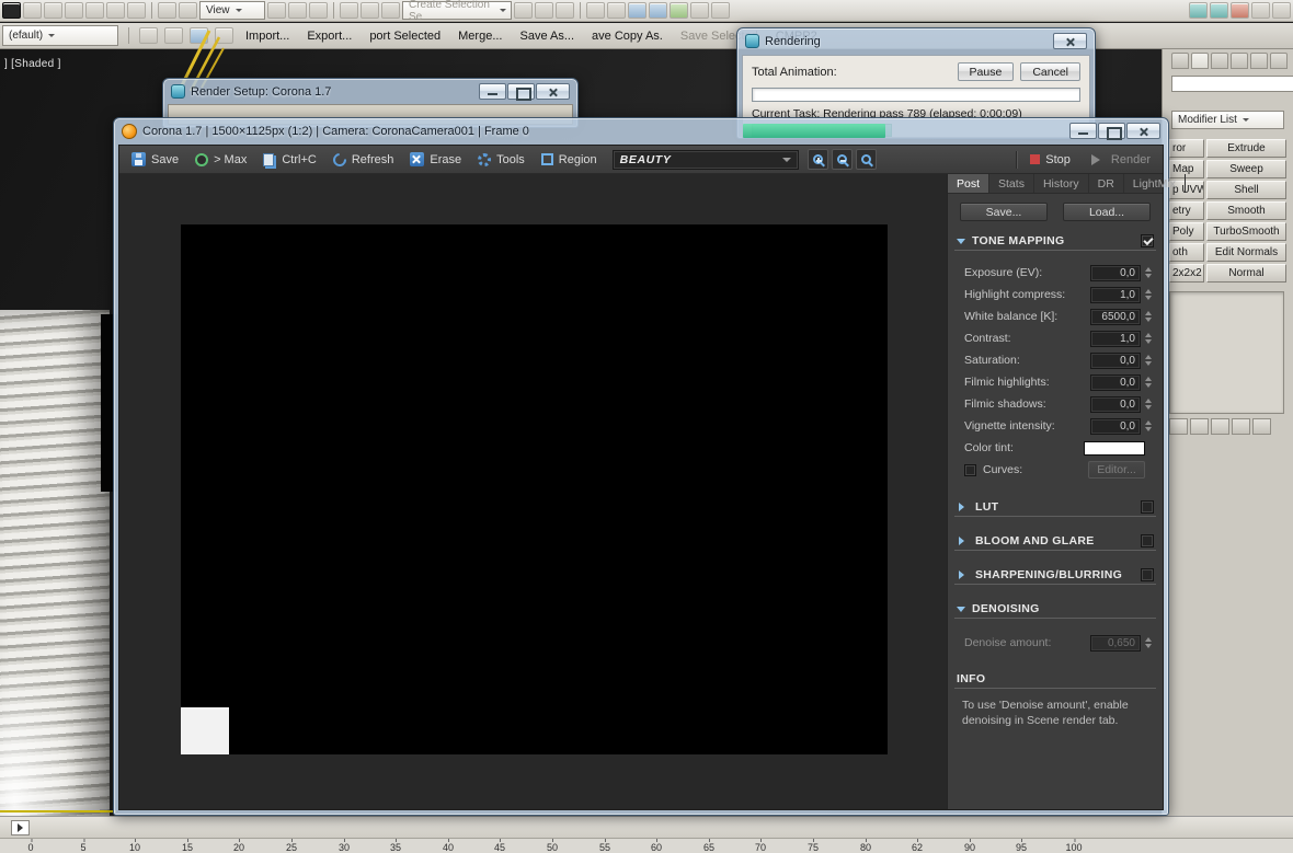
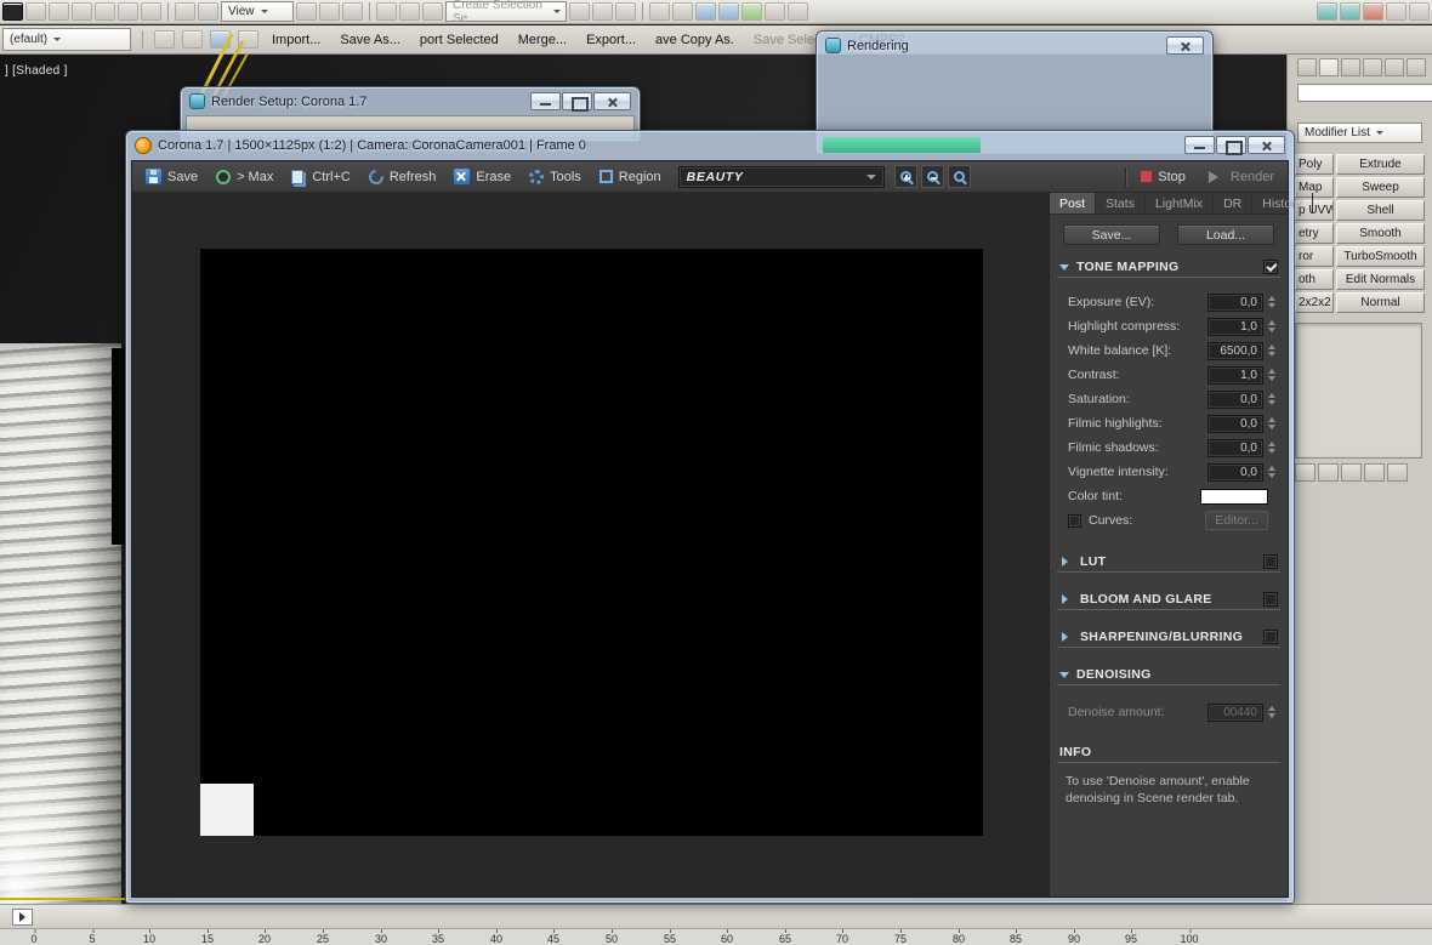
  View
  Create Selection Se
  (efault)
  Import...
- Export...
+ Save As...
  port Selected
  Merge...
- Save As...
+ Export...
  ave Copy As.
  Save Select
  CMPP2
  ] [Shaded ]
  Modifier List
- ror
+ Poly
  Extrude
  Map
  Sweep
  p UVW
  Shell
  etry
  Smooth
- Poly
+ ror
  TurboSmooth
  oth
  Edit Normals
  2x2x2
  Normal
  0
  5
  10
  15
  20
  25
  30
  35
  40
  45
  50
  55
  60
  65
  70
  75
  80
- 62
+ 85
  90
  95
  100
  Render Setup: Corona 1.7
  Rendering
- Total Animation:
- Pause
- Cancel
- Current Task: Rendering pass 789 (elapsed: 0:00:09)
  Corona 1.7 | 1500×1125px (1:2) | Camera: CoronaCamera001 | Frame 0
  Save
  > Max
  Ctrl+C
  Refresh
  Erase
  Tools
  Region
  BEAUTY
  Stop
  Render
  Post
  Stats
- History
+ LightMix
  DR
- LightMix
+ History
  Save...
  Load...
  TONE MAPPING
  Exposure (EV):
  0,0
  Highlight compress:
  1,0
  White balance [K]:
  6500,0
  Contrast:
  1,0
  Saturation:
  0,0
  Filmic highlights:
  0,0
  Filmic shadows:
  0,0
  Vignette intensity:
  0,0
  Color tint:
  Curves:
  Editor...
  LUT
  BLOOM AND GLARE
  SHARPENING/BLURRING
  DENOISING
  Denoise amount:
- 0,650
+ 00440
  INFO
  To use 'Denoise amount', enable denoising in Scene render tab.
